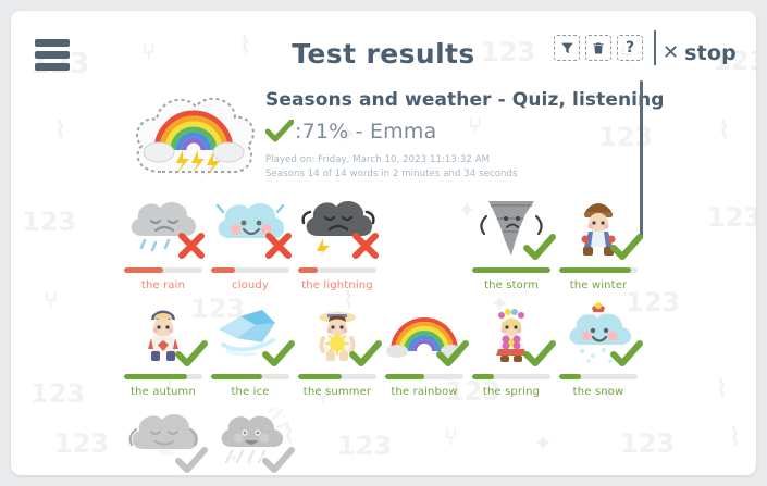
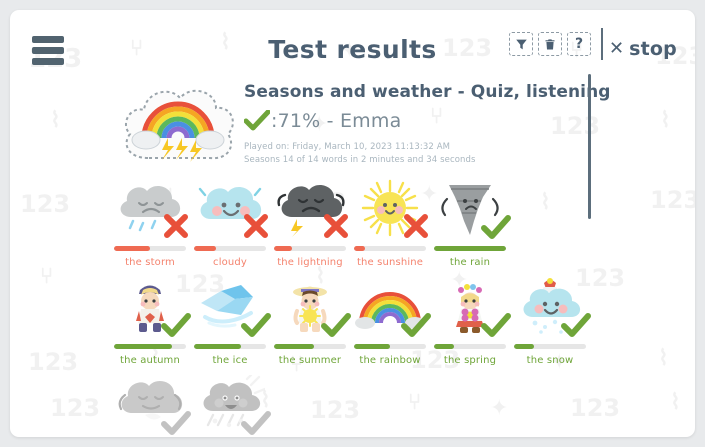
  ✦
  ⑂
  ✦
  123
  123
  123
  ⌇
  ✦
  ⌇
  ⑂
  123
  ✦
  ⌇
  Test results
  ?
  ✕
  stop
  Seasons and weather - Quiz, listening
  :71% - Emma
  Played on: Friday, March 10, 2023 11:13:32 AM
  Seasons 14 of 14 words in 2 minutes and 34 seconds
- the rain
+ the storm
  cloudy
  the lightning
+ the sunshine
- the storm
+ the rain
- the winter
  the autumn
  the ice
  the summer
  the rainbow
  the spring
  the snow
